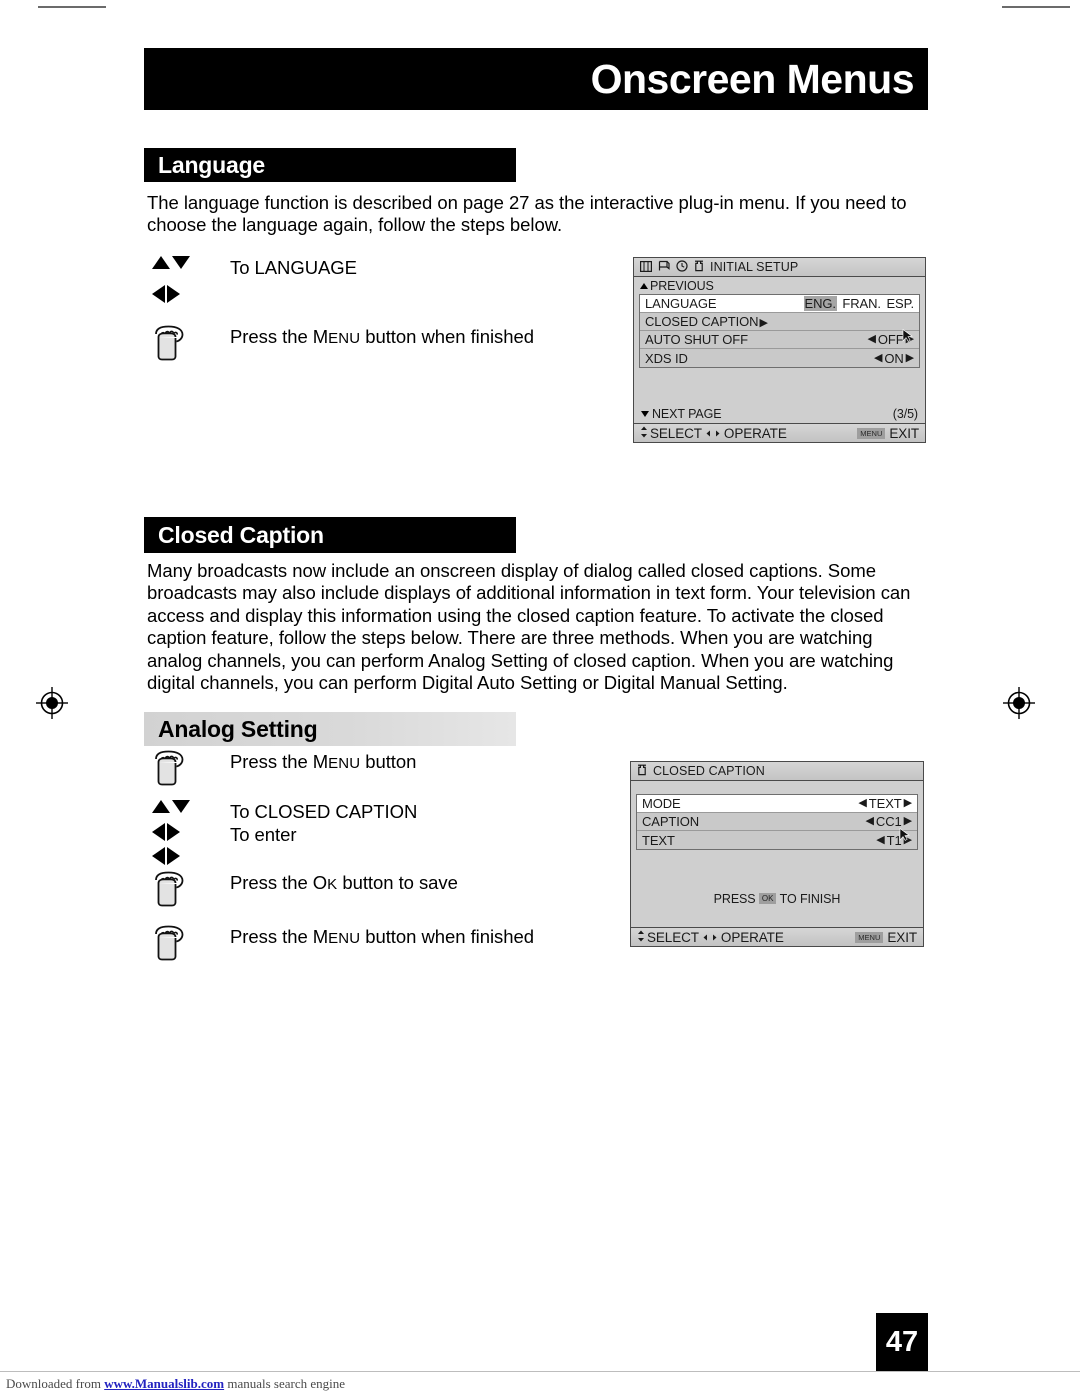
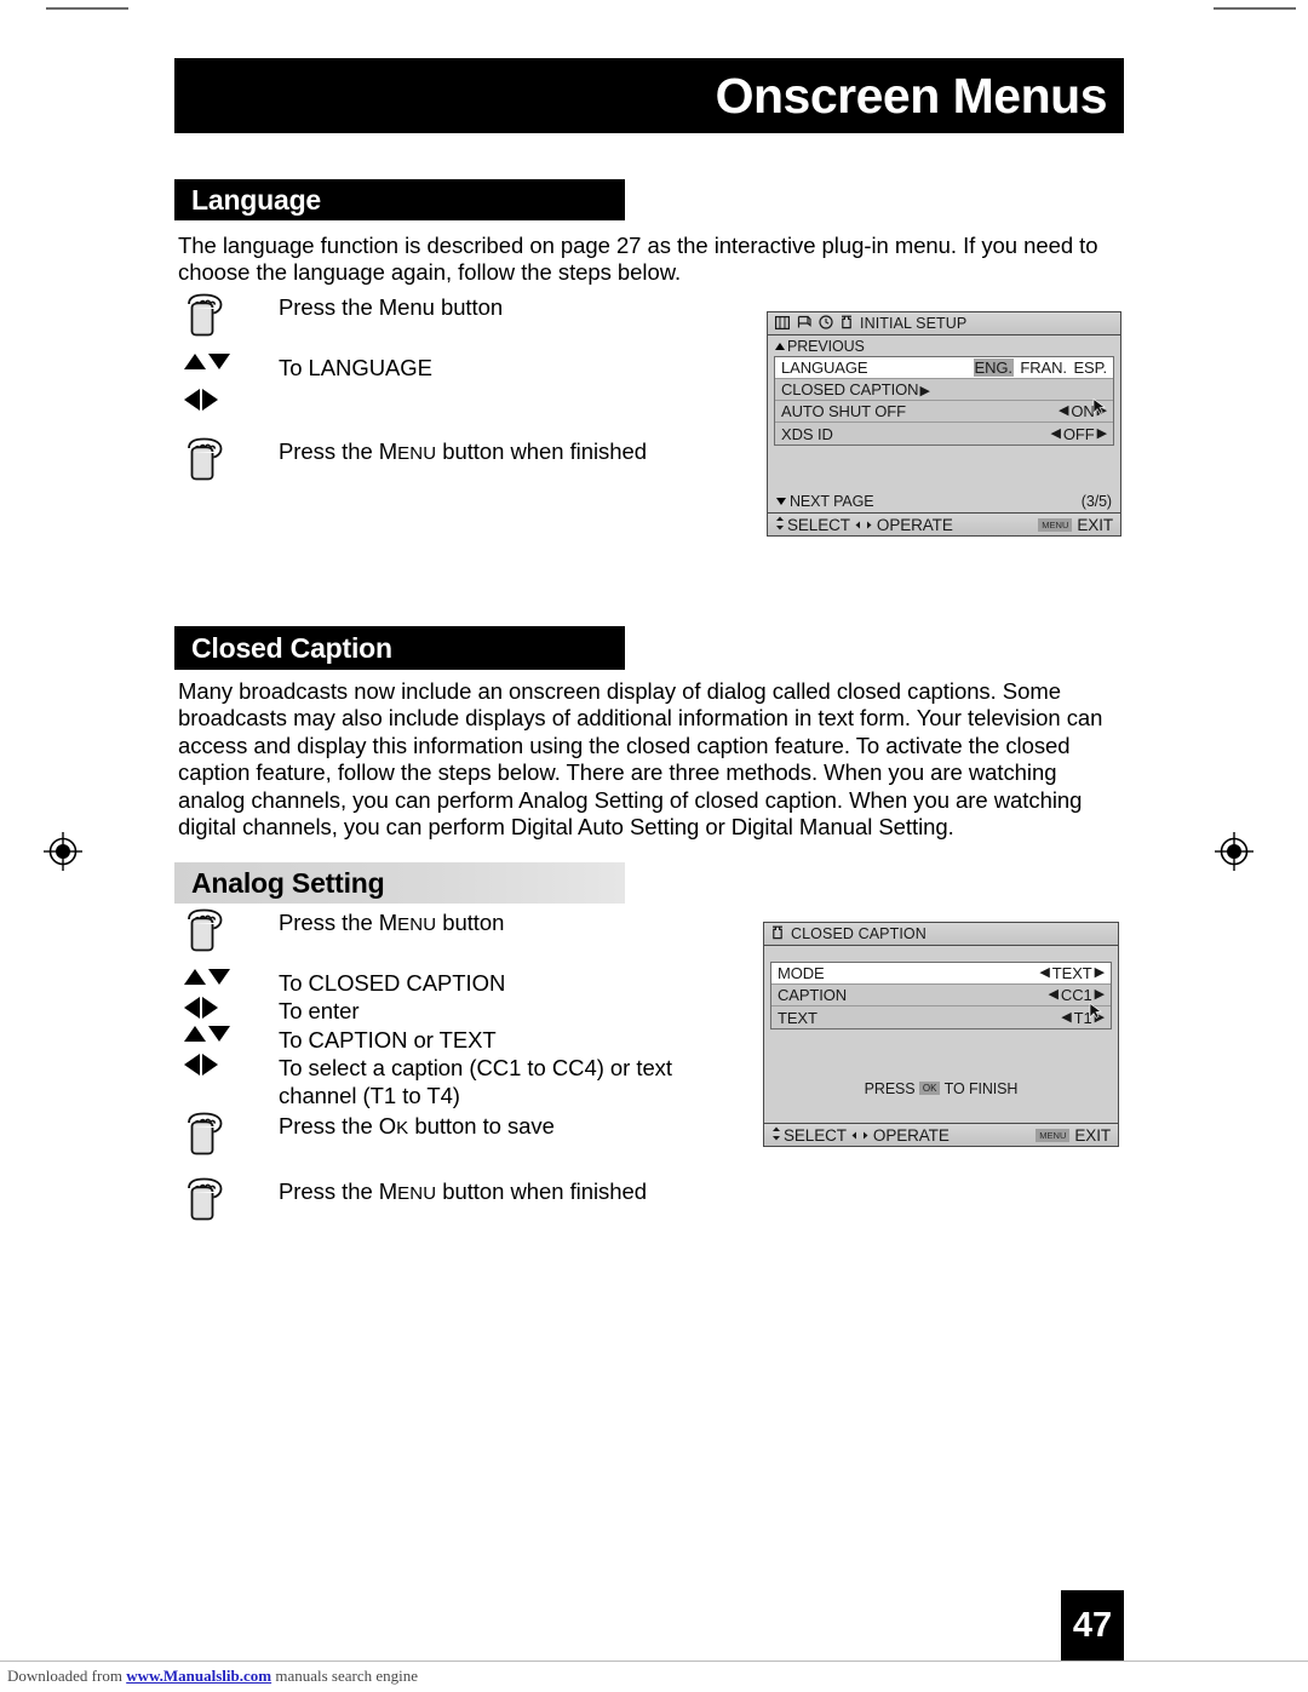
  Onscreen Menus
  Language
  The language function is described on page 27 as the interactive plug-in menu. If you need to choose the language again, follow the steps below.
+ Press the Menu button
  To LANGUAGE
  Press the MENU button when finished
  INITIAL SETUP
  PREVIOUS
  LANGUAGE
  ENG.
  FRAN.
  ESP.
  CLOSED CAPTION▶
  AUTO SHUT OFF
  ◀
- OFF
+ ON
  XDS ID
  ◀
- ON
+ OFF
  ▶
  NEXT PAGE
  (3/5)
  SELECT
  OPERATE
  MENU
  EXIT
  Closed Caption
  Many broadcasts now include an onscreen display of dialog called closed captions. Some broadcasts may also include displays of additional information in text form. Your television can access and display this information using the closed caption feature. To activate the closed caption feature, follow the steps below. There are three methods. When you are watching analog channels, you can perform Analog Setting of closed caption. When you are watching digital channels, you can perform Digital Auto Setting or Digital Manual Setting.
  Analog Setting
  Press the MENU button
  To CLOSED CAPTION
  To enter
+ To CAPTION or TEXT
+ To select a caption (CC1 to CC4) or text channel (T1 to T4)
  Press the OK button to save
  Press the MENU button when finished
  CLOSED CAPTION
  MODE
  ◀
  TEXT
  ▶
  CAPTION
  ◀
  CC1
  ▶
  TEXT
  ◀
  T1
  ▶
  PRESS OK TO FINISH
  SELECT
  OPERATE
  MENU
  EXIT
  47
  Downloaded from www.Manualslib.com manuals search engine
